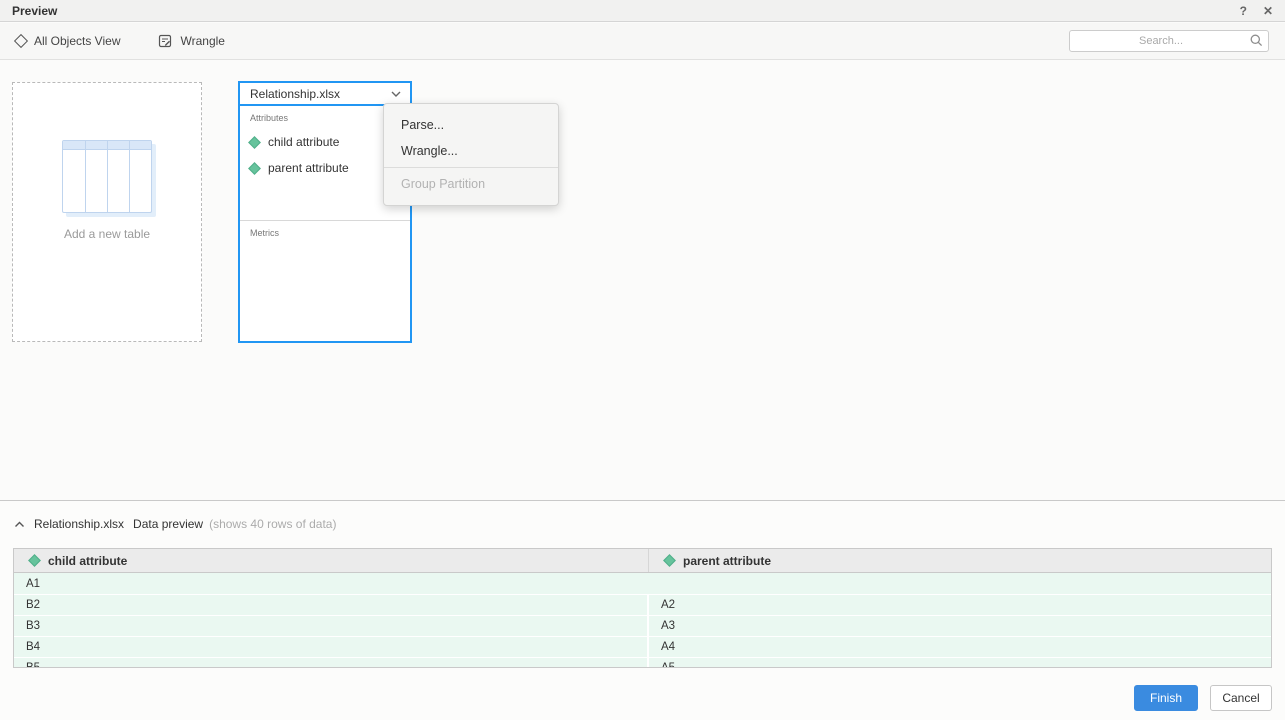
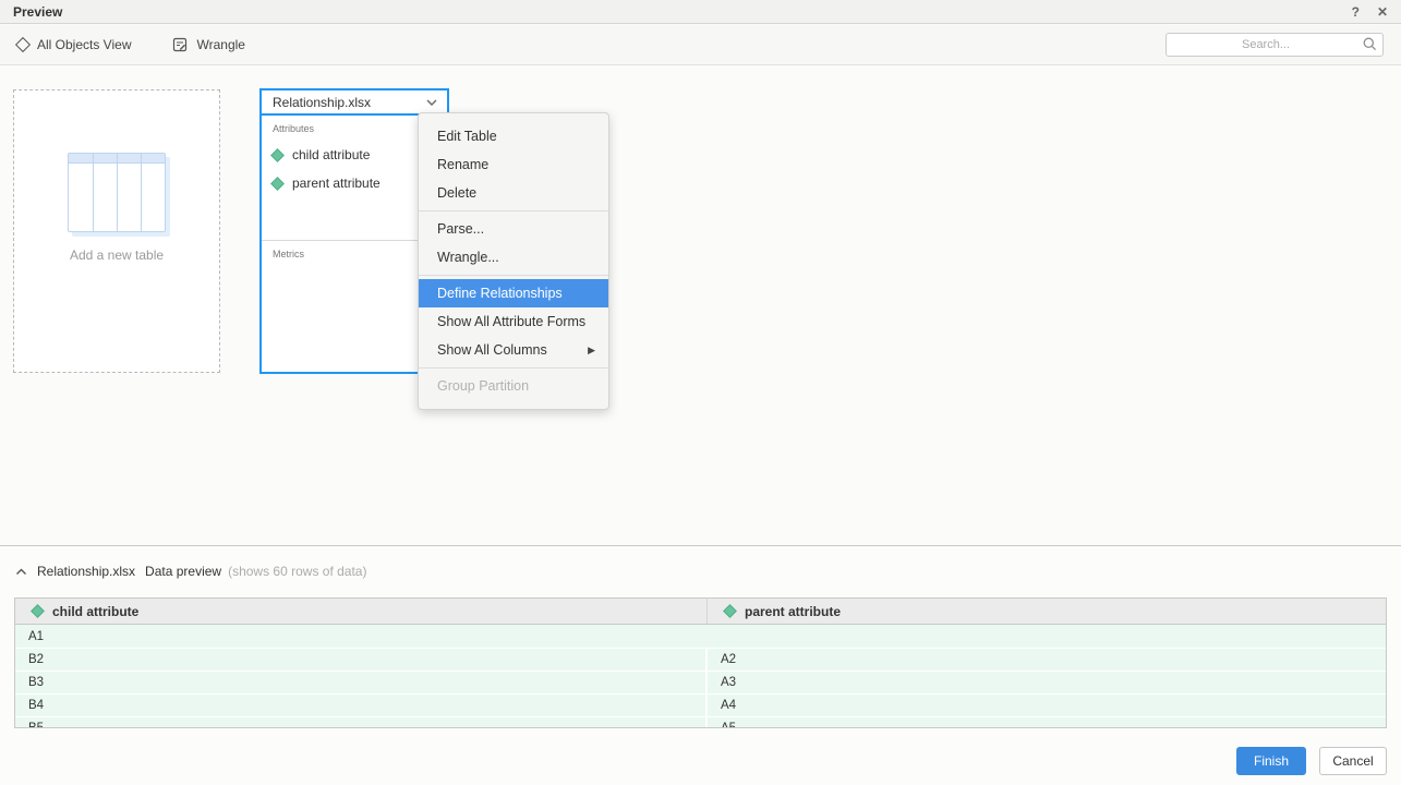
  Preview
  ?
  ✕
  All Objects View
  Wrangle
  Search...
  Add a new table
  Relationship.xlsx
  Attributes
  child attribute
  parent attribute
  Metrics
+ Edit Table
+ Rename
+ Delete
  Parse...
  Wrangle...
+ Define Relationships
+ Show All Attribute Forms
+ Show All Columns
+ ▶
  Group Partition
  Relationship.xlsx
  Data preview
- (shows 40 rows of data)
+ (shows 60 rows of data)
  child attribute
  parent attribute
  A1
  B2
  A2
  B3
  A3
  B4
  A4
  Finish
  Cancel
